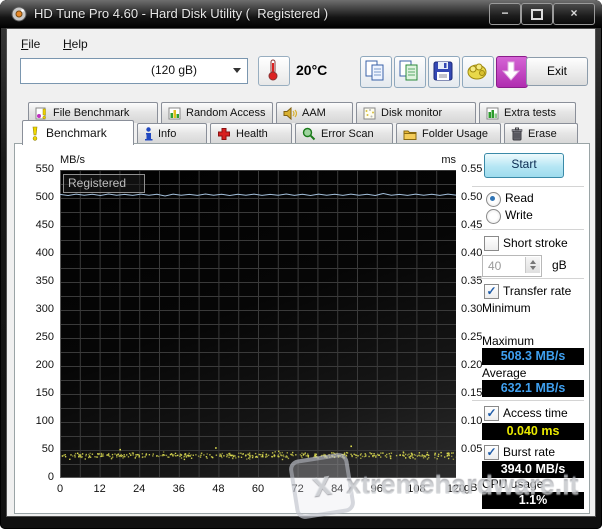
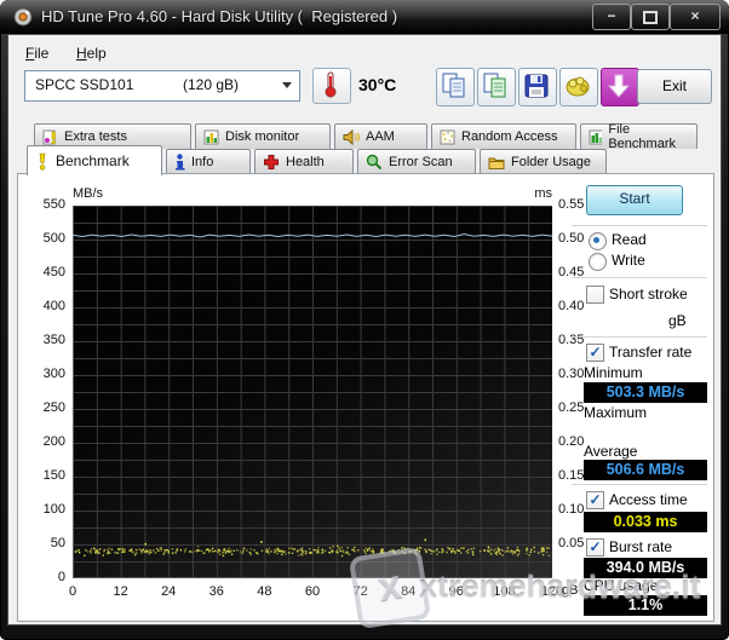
  HD Tune Pro 4.60 - Hard Disk Utility ( Registered )
  −
  ×
  File
  Help
+ SPCC SSD101
  (120 gB)
- 20°C
+ 30°C
  Exit
- File Benchmark
+ Extra tests
- Random Access
+ Disk monitor
  AAM
- Disk monitor
+ Random Access
- Extra tests
+ File Benchmark
  Benchmark
  Info
  Health
  Error Scan
  Folder Usage
- Erase
- Registered
  MB/s
  ms
  550
  500
  450
  400
  350
  300
  250
  200
  150
  100
  50
  0
  0.55
  0.50
  0.45
  0.40
  0.35
  0.30
  0.25
  0.20
  0.15
  0.10
  0.05
  0
  12
  24
  36
  48
  60
  72
  84
  96
  108
  120
  gB
  Start
  Read
  Write
  Short stroke
- 40
  gB
  ✓
  Transfer rate
  Minimum
+ 503.3 MB/s
  Maximum
- 508.3 MB/s
  Average
- 632.1 MB/s
+ 506.6 MB/s
  ✓
  Access time
- 0.040 ms
+ 0.033 ms
  ✓
  Burst rate
  394.0 MB/s
  CPU usage
  1.1%
  xtremehardware.it
